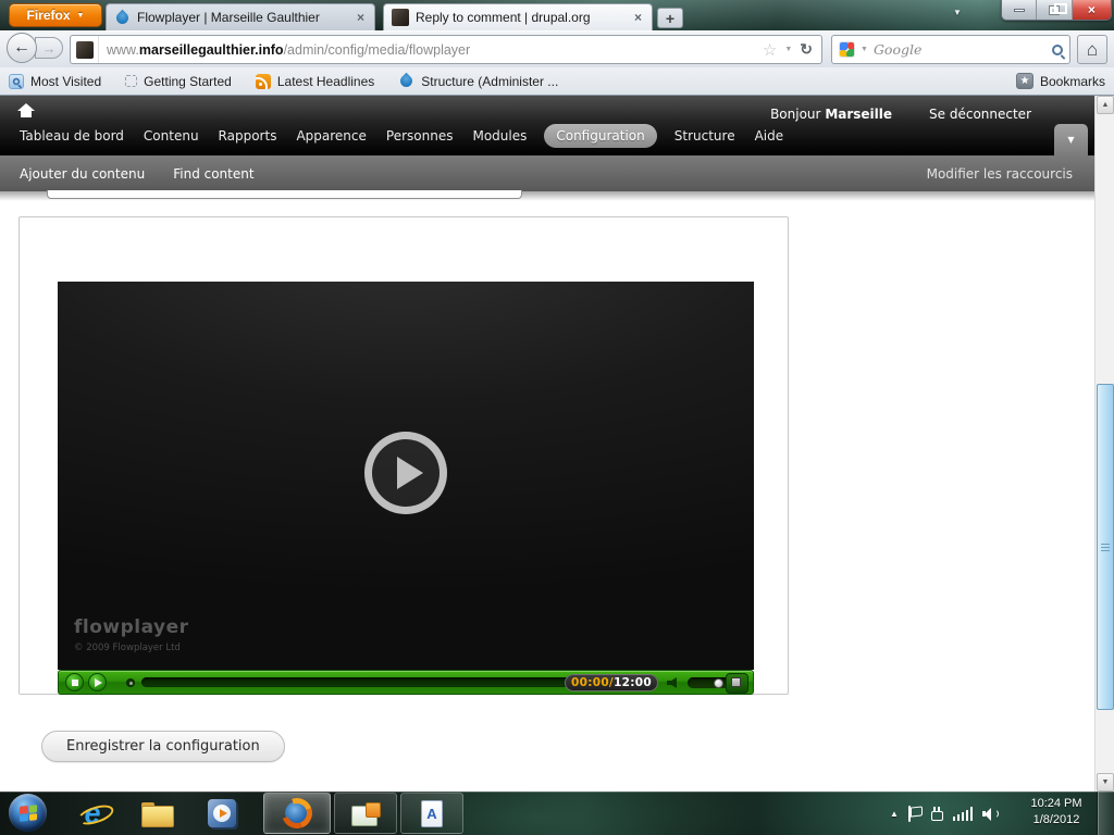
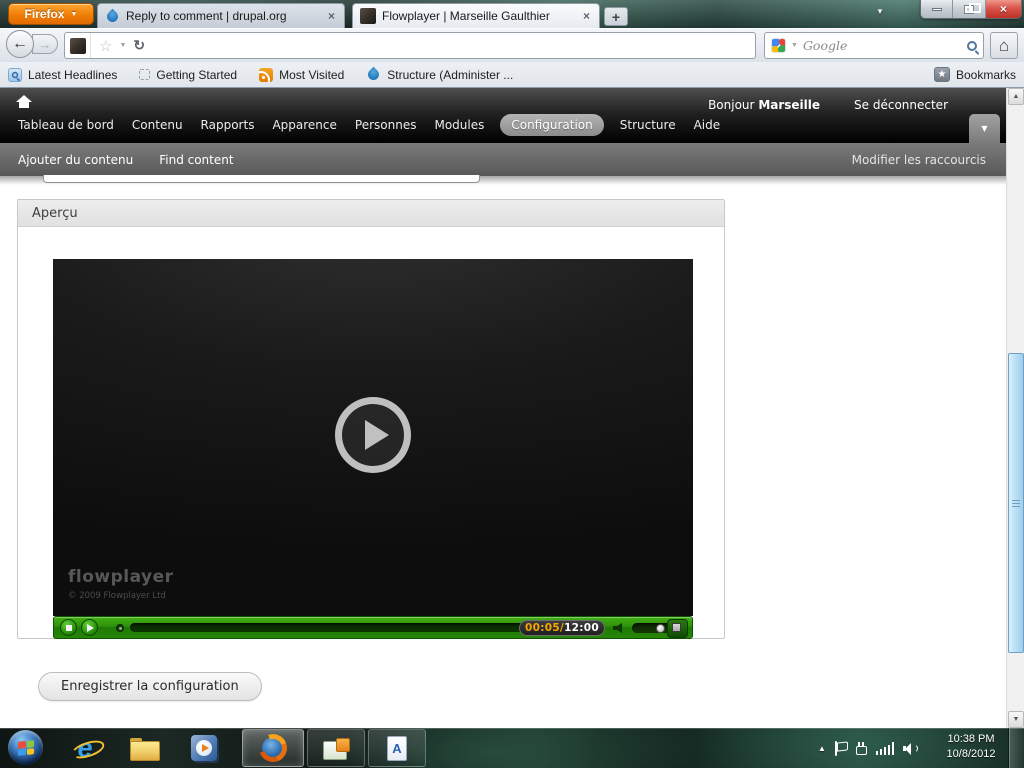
  Firefox
- Flowplayer | Marseille Gaulthier
+ Reply to comment | drupal.org
  ×
- Reply to comment | drupal.org
+ Flowplayer | Marseille Gaulthier
  ×
  +
  ▼
  ×
  ←
  →
- www.marseillegaulthier.info/admin/config/media/flowplayer
  ☆
  ↻
  Google
  ⌂
- Most Visited
+ Latest Headlines
  Getting Started
- Latest Headlines
+ Most Visited
  Structure (Administer ...
  ★
  Bookmarks
  Tableau de bord
  Contenu
  Rapports
  Apparence
  Personnes
  Modules
  Configuration
  Structure
  Aide
  Bonjour Marseille
  Se déconnecter
  ▼
  Ajouter du contenu
  Find content
  Modifier les raccourcis
+ Aperçu
  flowplayer
  © 2009 Flowplayer Ltd
- 00:00/
+ 00:05/
  12:00
  Enregistrer la configuration
  e
  A
  ▲
- 10:24 PM
+ 10:38 PM
- 1/8/2012
+ 10/8/2012
